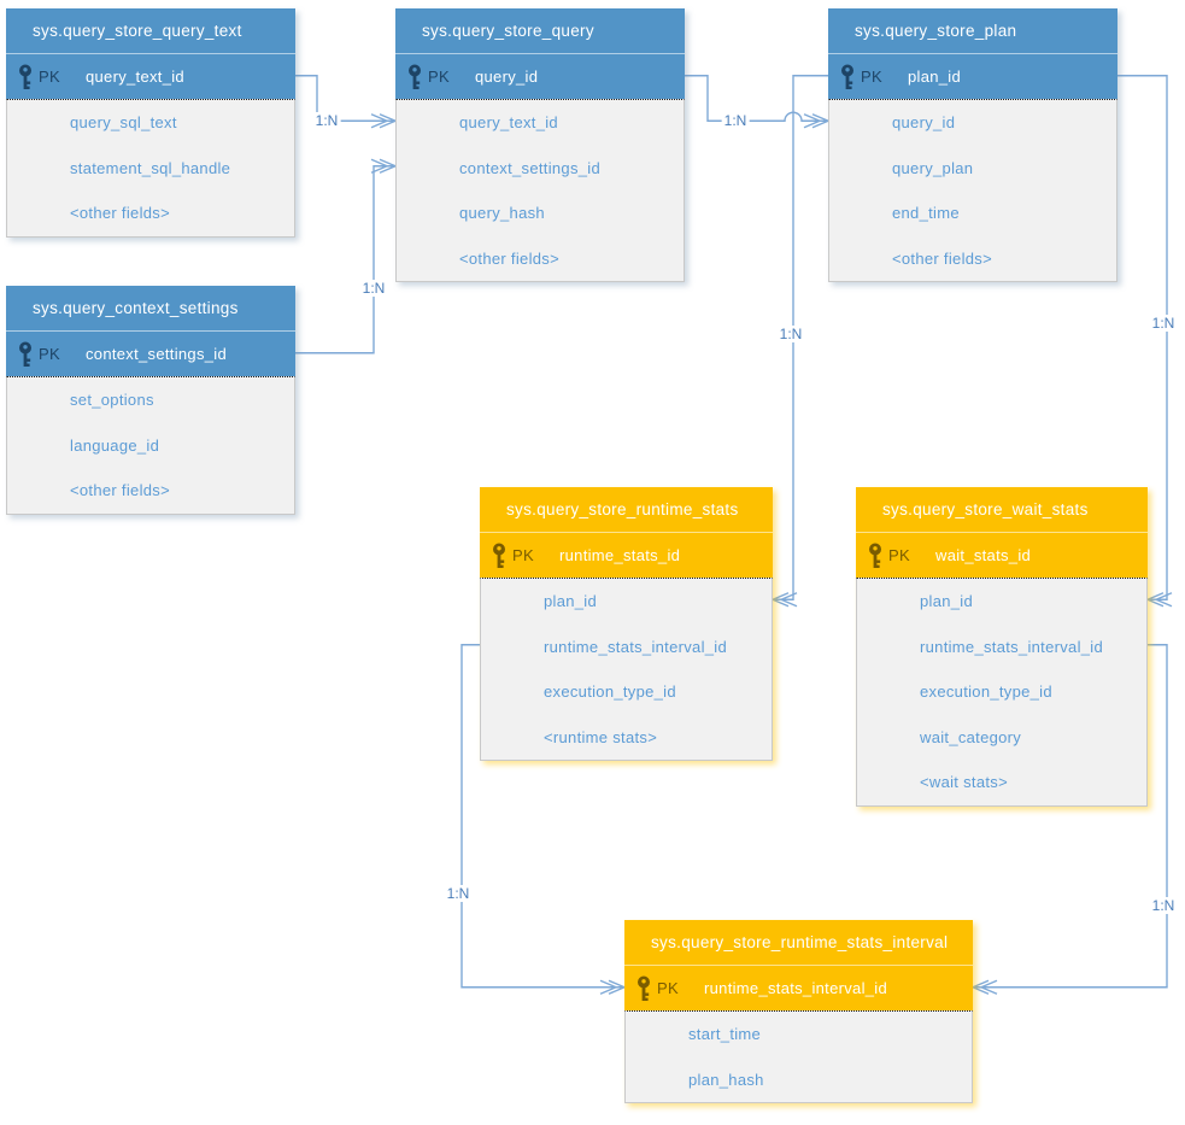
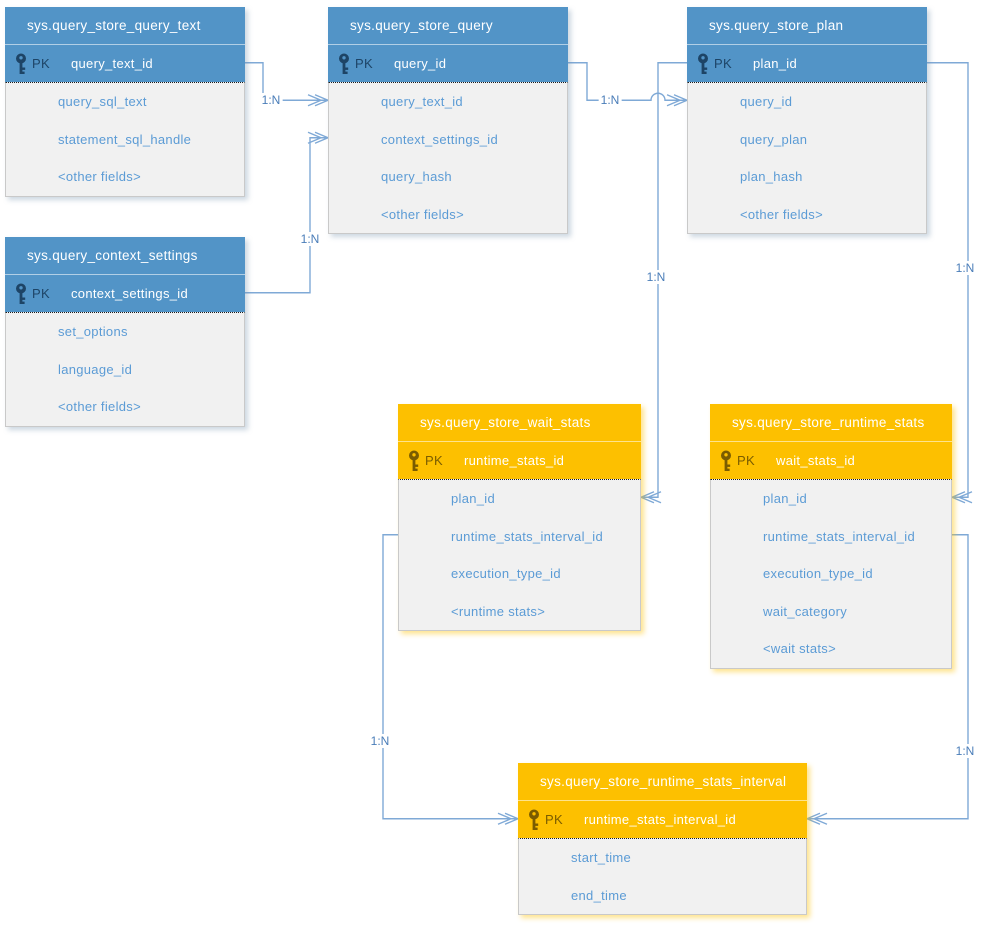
  sys.query_store_query_text
  PK
  query_text_id
  query_sql_text
  statement_sql_handle
  <other fields>
  sys.query_store_query
  PK
  query_id
  query_text_id
  context_settings_id
  query_hash
  <other fields>
  sys.query_store_plan
  PK
  plan_id
  query_id
  query_plan
- end_time
+ plan_hash
  <other fields>
  sys.query_context_settings
  PK
  context_settings_id
  set_options
  language_id
  <other fields>
- sys.query_store_runtime_stats
+ sys.query_store_wait_stats
  PK
  runtime_stats_id
  plan_id
  runtime_stats_interval_id
  execution_type_id
  <runtime stats>
- sys.query_store_wait_stats
+ sys.query_store_runtime_stats
  PK
  wait_stats_id
  plan_id
  runtime_stats_interval_id
  execution_type_id
  wait_category
  <wait stats>
  sys.query_store_runtime_stats_interval
  PK
  runtime_stats_interval_id
  start_time
- plan_hash
+ end_time
  1:N
  1:N
  1:N
  1:N
  1:N
  1:N
  1:N
